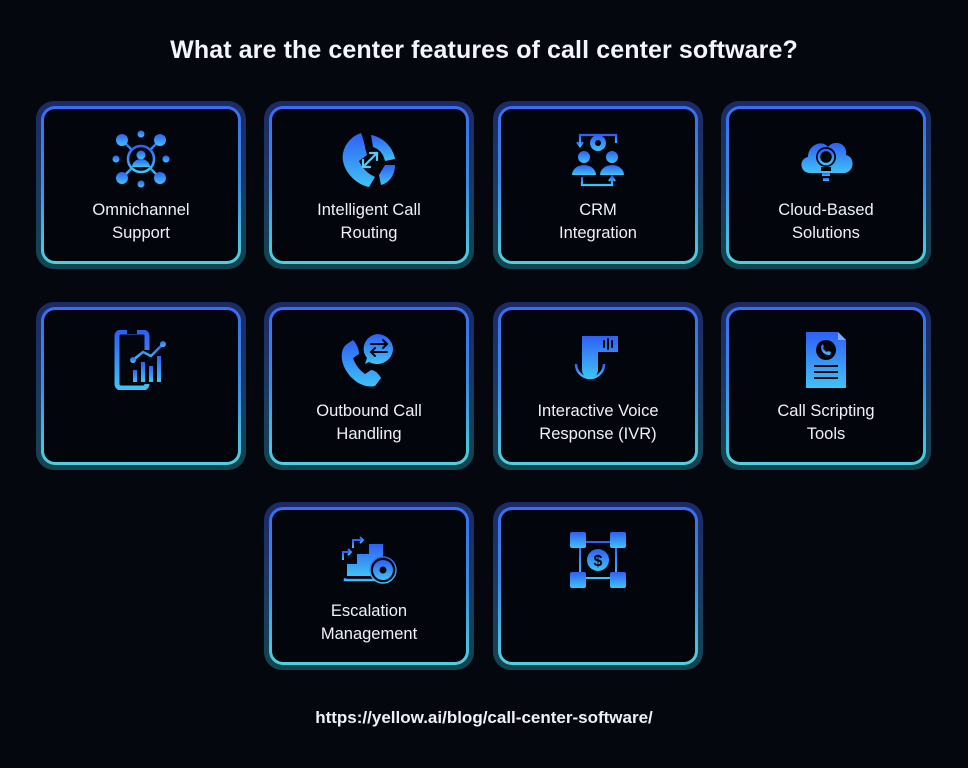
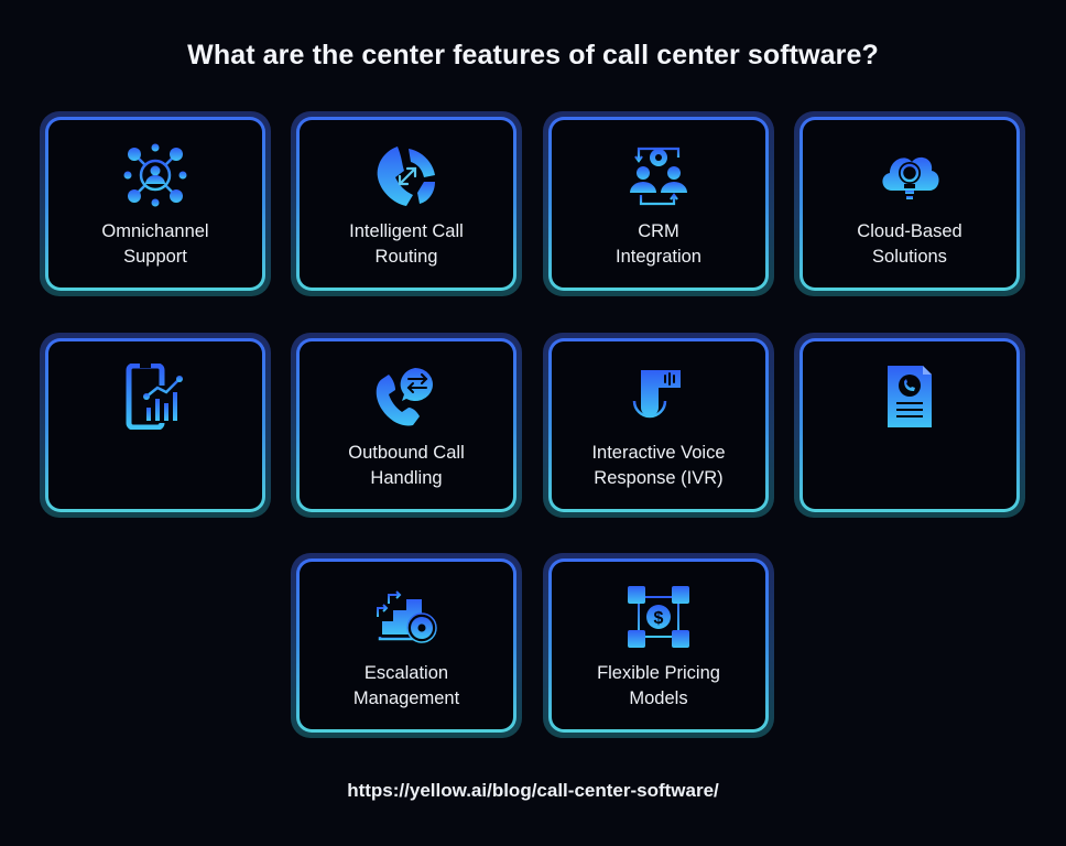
  What are the center features of call center software?
  Omnichannel
  Support
  Intelligent Call
  Routing
  CRM
  Integration
  Cloud-Based
  Solutions
  Outbound Call
  Handling
  Interactive Voice
  Response (IVR)
- Call Scripting
- Tools
  Escalation
  Management
  $
+ Flexible Pricing
+ Models
  https://yellow.ai/blog/call-center-software/
